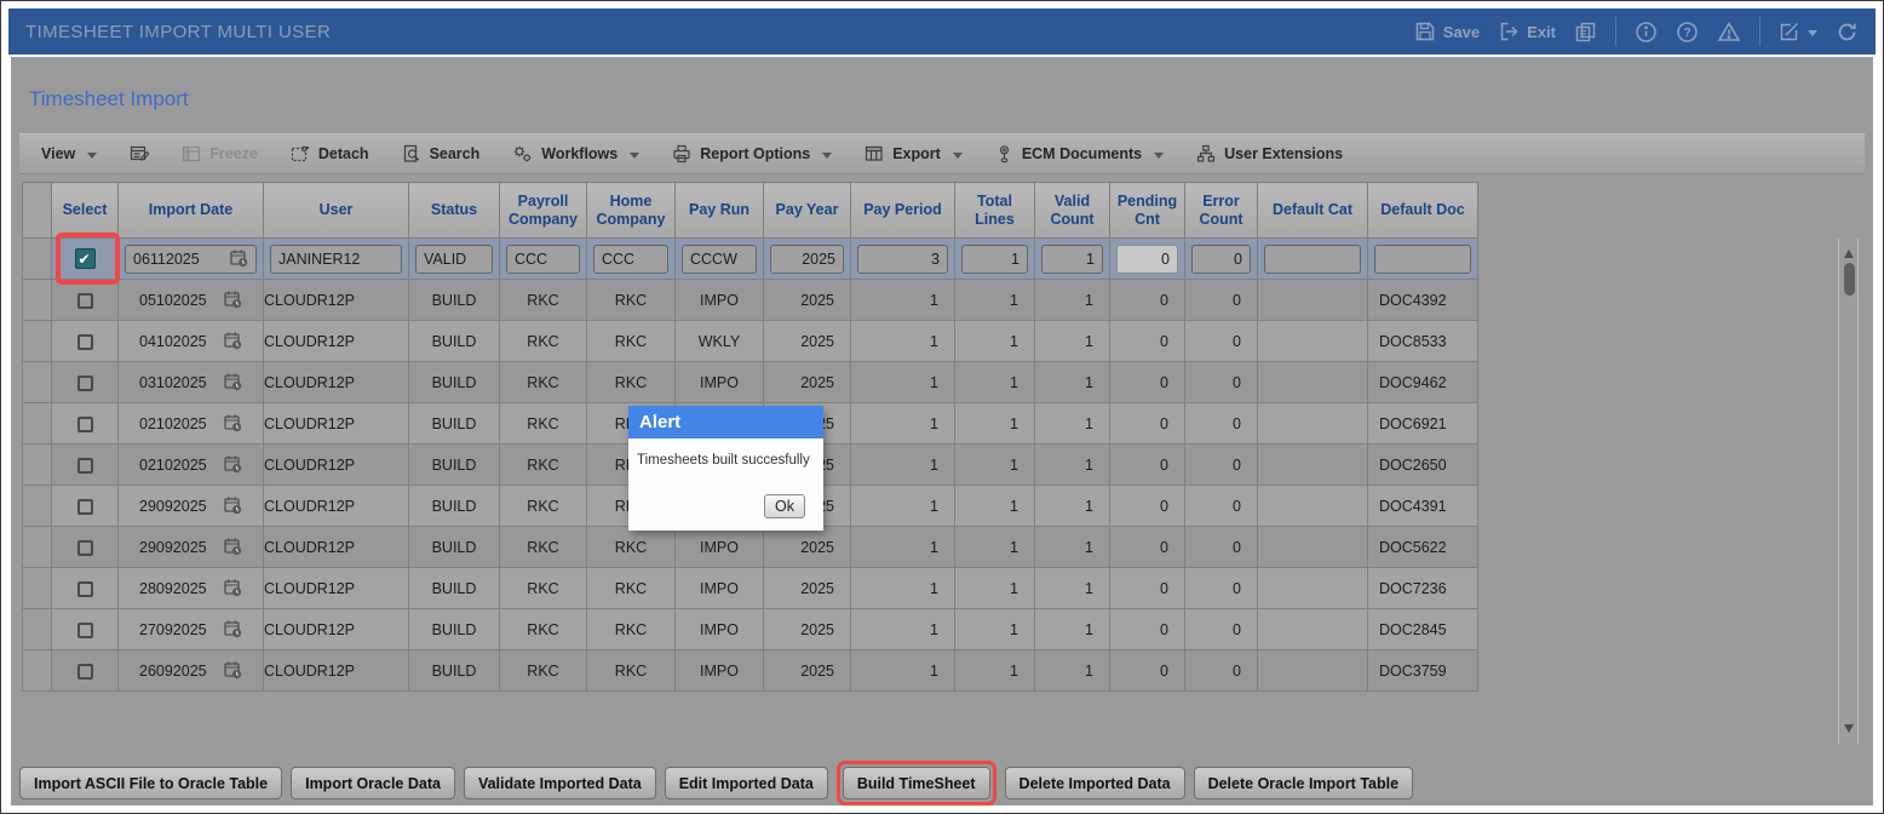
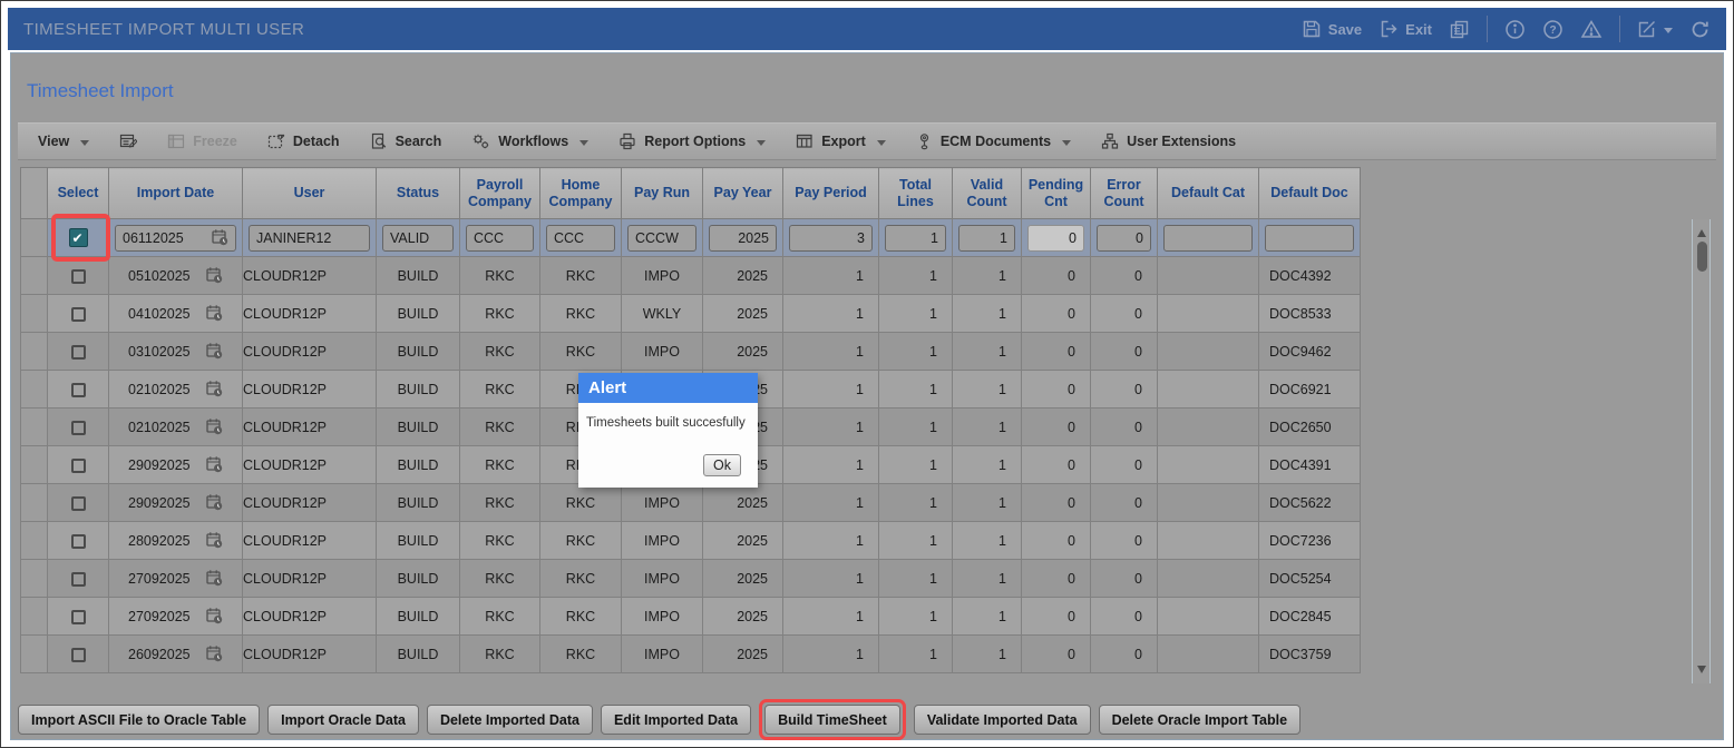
  TIMESHEET IMPORT MULTI USER
  Save
  Exit
  ?
  Timesheet Import
  View
  Freeze
  Detach
  Search
  Workflows
  Report Options
  Export
  ECM Documents
  User Extensions
  	Select	Import Date	User	Status	Payroll Company	Home Company	Pay Run	Pay Year	Pay Period	Total Lines	Valid Count	Pending Cnt	Error Count	Default Cat	Default Doc
  		06112025	JANINER12	VALID	CCC	CCC	CCCW	2025	3	1	1	0	0
  		05102025	CLOUDR12P	BUILD	RKC	RKC	IMPO	2025	1	1	1	0	0		DOC4392
  		04102025	CLOUDR12P	BUILD	RKC	RKC	WKLY	2025	1	1	1	0	0		DOC8533
  		03102025	CLOUDR12P	BUILD	RKC	RKC	IMPO	2025	1	1	1	0	0		DOC9462
  		02102025	CLOUDR12P	BUILD	RKC	R		5	1	1	1	0	0		DOC6921
  		02102025	CLOUDR12P	BUILD	RKC	R		5	1	1	1	0	0		DOC2650
  		29092025	CLOUDR12P	BUILD	RKC	R		5	1	1	1	0	0		DOC4391
  		29092025	CLOUDR12P	BUILD	RKC	RKC	IMPO	2025	1	1	1	0	0		DOC5622
  		28092025	CLOUDR12P	BUILD	RKC	RKC	IMPO	2025	1	1	1	0	0		DOC7236
+ 		27092025	CLOUDR12P	BUILD	RKC	RKC	IMPO	2025	1	1	1	0	0		DOC5254
  		27092025	CLOUDR12P	BUILD	RKC	RKC	IMPO	2025	1	1	1	0	0		DOC2845
  		26092025	CLOUDR12P	BUILD	RKC	RKC	IMPO	2025	1	1	1	0	0		DOC3759
  Alert
  Timesheets built succesfully
  Ok
  Import ASCII File to Oracle Table
  Import Oracle Data
- Validate Imported Data
+ Delete Imported Data
  Edit Imported Data
  Build TimeSheet
- Delete Imported Data
+ Validate Imported Data
  Delete Oracle Import Table
